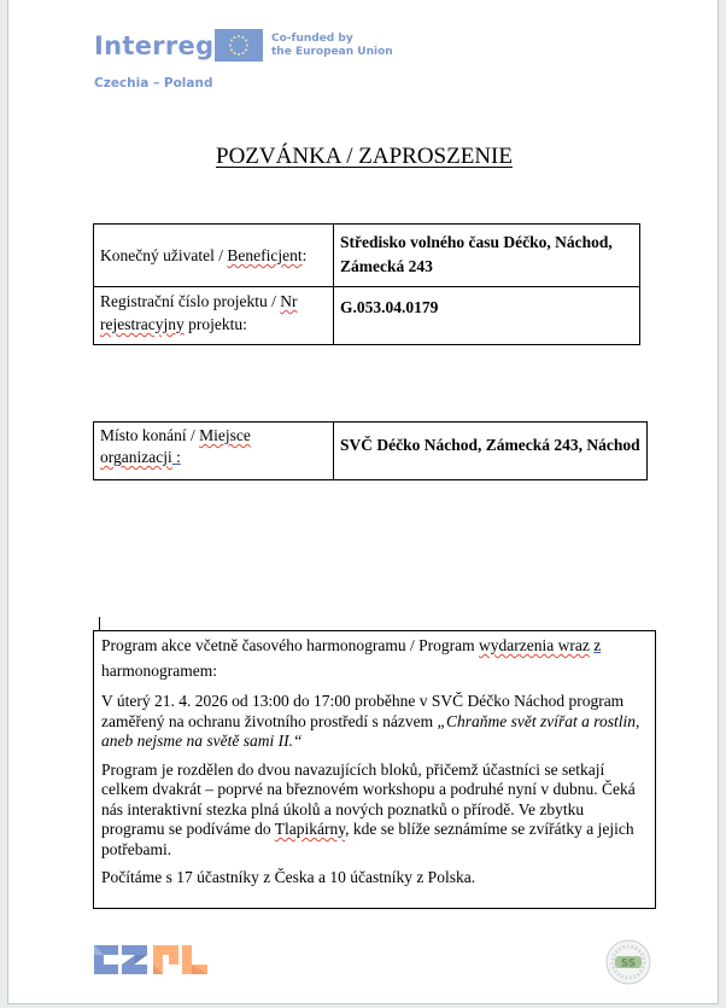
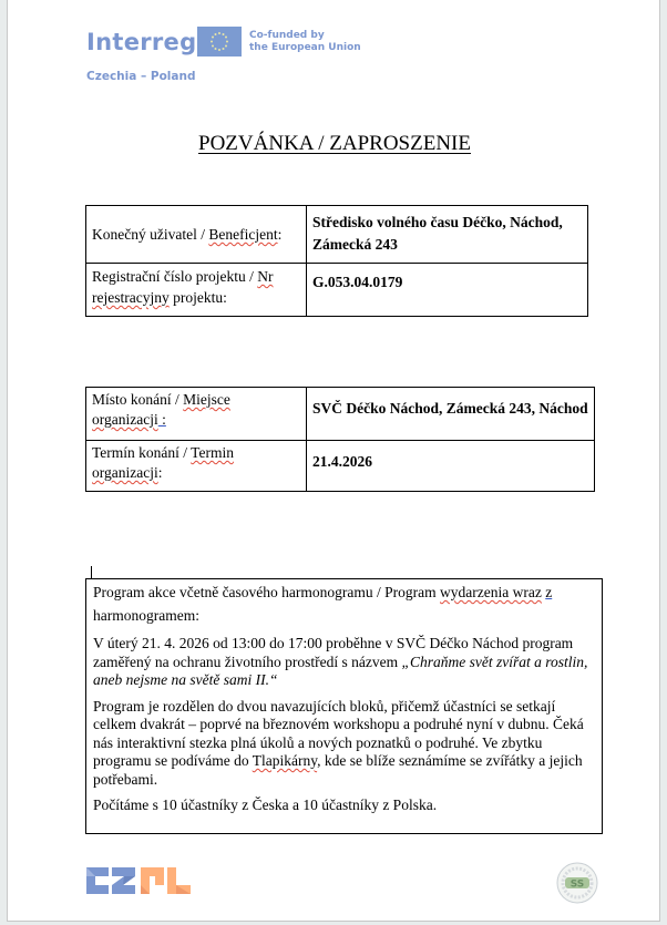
  Interreg
  Co-funded by
  the European Union
  Czechia – Poland
  POZVÁNKA / ZAPROSZENIE
  Konečný uživatel / Beneficjent:	Středisko volného času Déčko, Náchod,Zámecká 243
  Registrační číslo projektu / Nrrejestracyjny projektu:	G.053.04.0179
  Místo konání / Miejsceorganizacji :	SVČ Déčko Náchod, Zámecká 243, Náchod
+ Termín konání / Terminorganizacji:	21.4.2026
  Program akce včetně časového harmonogramu / Program wydarzenia wraz z
  harmonogramem:
  V úterý 21. 4. 2026 od 13:00 do 17:00 proběhne v SVČ Déčko Náchod program zaměřený na ochranu životního prostředí s názvem „Chraňme svět zvířat a rostlin, aneb nejsme na světě sami II.“
- Program je rozdělen do dvou navazujících bloků, přičemž účastníci se setkají celkem dvakrát – poprvé na březnovém workshopu a podruhé nyní v dubnu. Čeká nás interaktivní stezka plná úkolů a nových poznatků o přírodě. Ve zbytku programu se podíváme do Tlapikárny, kde se blíže seznámíme se zvířátky a jejich potřebami.
+ Program je rozdělen do dvou navazujících bloků, přičemž účastníci se setkají celkem dvakrát – poprvé na březnovém workshopu a podruhé nyní v dubnu. Čeká nás interaktivní stezka plná úkolů a nových poznatků o podruhé. Ve zbytku programu se podíváme do Tlapikárny, kde se blíže seznámíme se zvířátky a jejich potřebami.
- Počítáme s 17 účastníky z Česka a 10 účastníky z Polska.
+ Počítáme s 10 účastníky z Česka a 10 účastníky z Polska.
  SS
